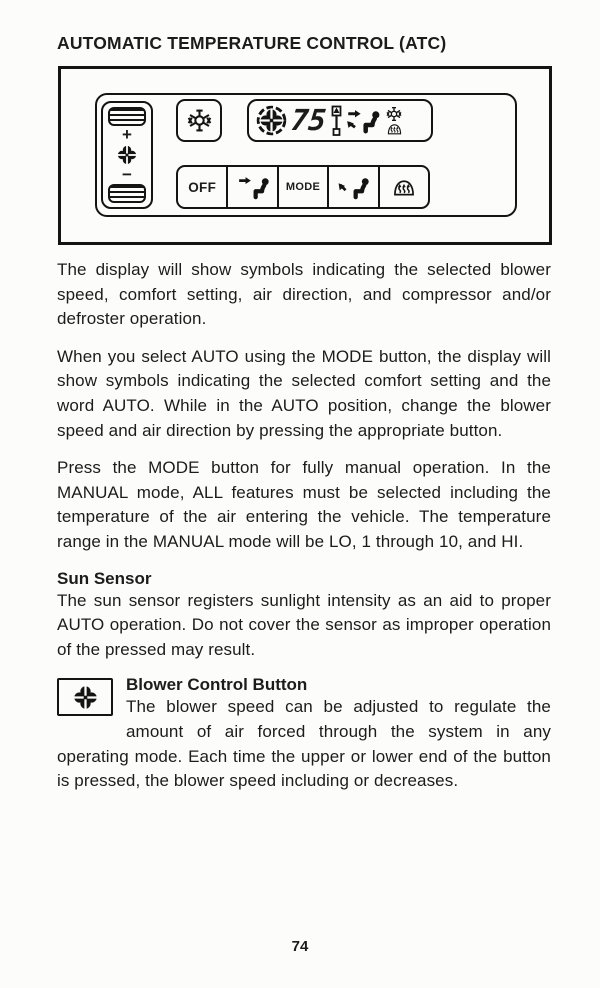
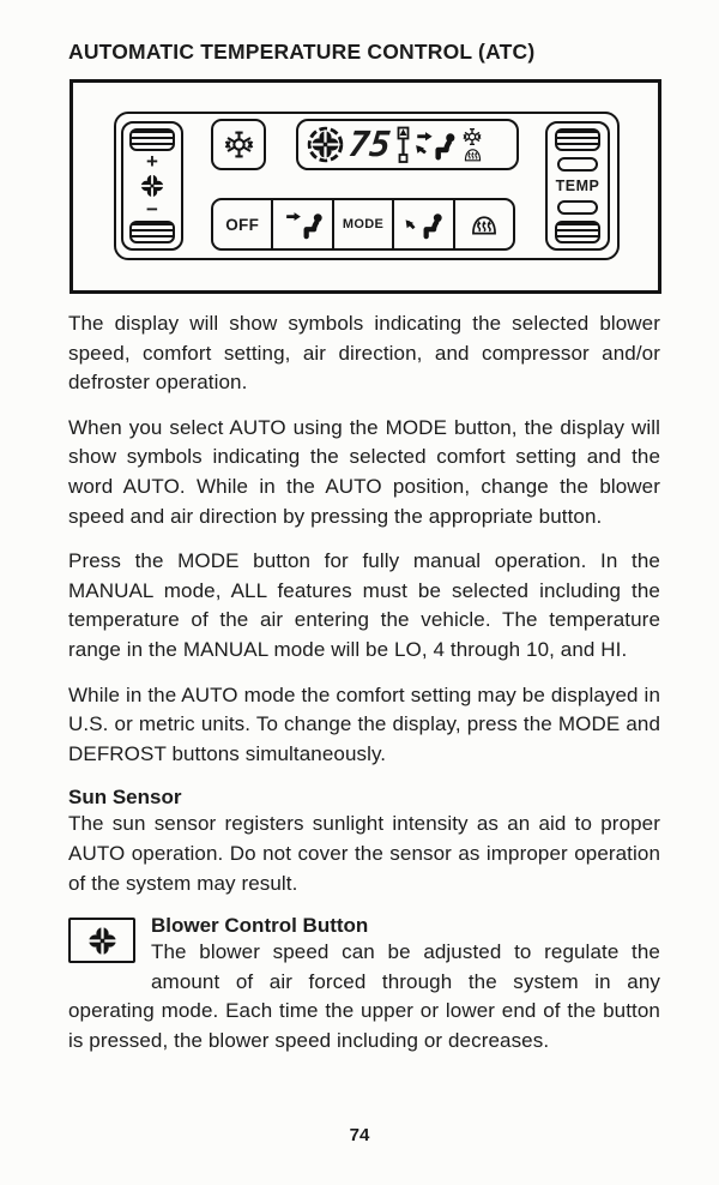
  AUTOMATIC TEMPERATURE CONTROL (ATC)
  +
  −
  OFF
  MODE
+ TEMP
  The display will show symbols indicating the selected blower speed, comfort setting, air direction, and compressor and/or defroster operation.
  When you select AUTO using the MODE button, the display will show symbols indicating the selected comfort setting and the word AUTO. While in the AUTO position, change the blower speed and air direction by pressing the appropriate button.
- Press the MODE button for fully manual operation. In the MANUAL mode, ALL features must be selected including the temperature of the air entering the vehicle. The temperature range in the MANUAL mode will be LO, 1 through 10, and HI.
+ Press the MODE button for fully manual operation. In the MANUAL mode, ALL features must be selected including the temperature of the air entering the vehicle. The temperature range in the MANUAL mode will be LO, 4 through 10, and HI.
+ While in the AUTO mode the comfort setting may be displayed in U.S. or metric units. To change the display, press the MODE and DEFROST buttons simultaneously.
  Sun Sensor
- The sun sensor registers sunlight intensity as an aid to proper AUTO operation. Do not cover the sensor as improper operation of the pressed may result.
+ The sun sensor registers sunlight intensity as an aid to proper AUTO operation. Do not cover the sensor as improper operation of the system may result.
  Blower Control Button
  The blower speed can be adjusted to regulate the amount of air forced through the system in any operating mode. Each time the upper or lower end of the button is pressed, the blower speed including or decreases.
  74
